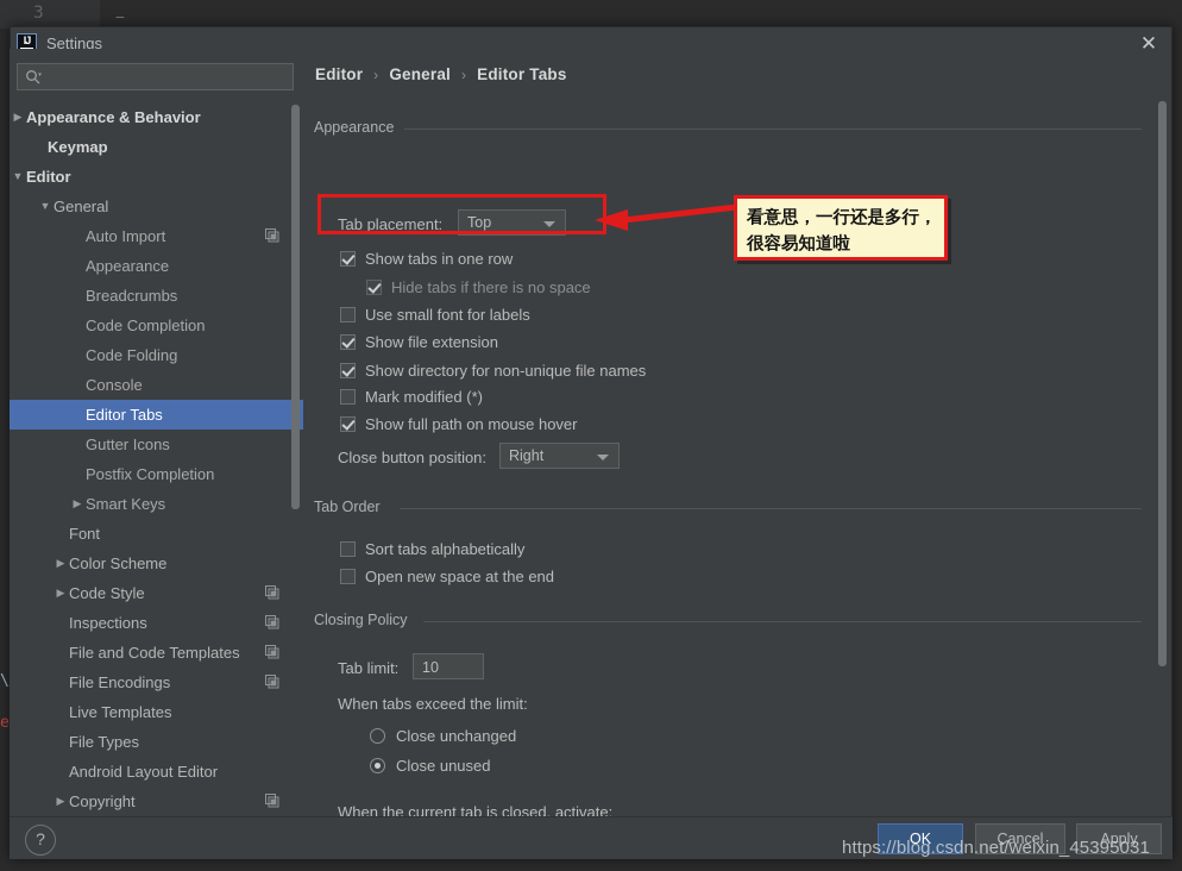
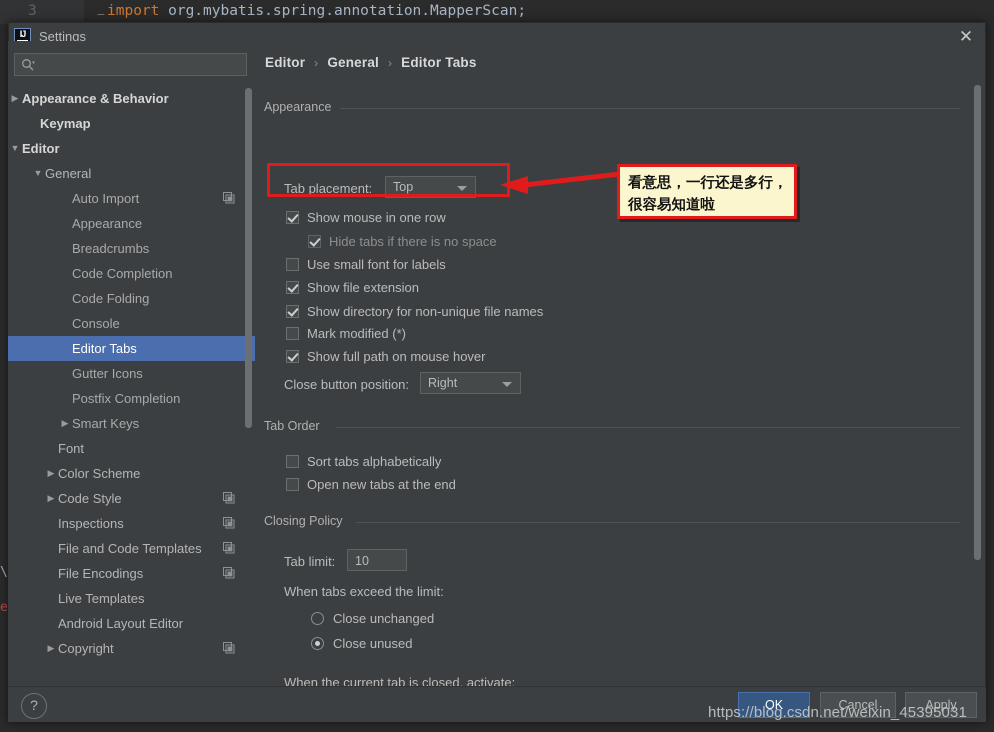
  3
  ⚊
+ import org.mybatis.spring.annotation.MapperScan;
  \
  e
  IJ
  Settings
  ✕
  ▶
  Appearance & Behavior
  Keymap
  ▼
  Editor
  ▼
  General
  Auto Import
  Appearance
  Breadcrumbs
  Code Completion
  Code Folding
  Console
  Editor Tabs
  Gutter Icons
  Postfix Completion
  ▶
  Smart Keys
  Font
  ▶
  Color Scheme
  ▶
  Code Style
  Inspections
  File and Code Templates
  File Encodings
  Live Templates
- File Types
  Android Layout Editor
  ▶
  Copyright
  Editor › General › Editor Tabs
  Appearance
  Tab placement:
  Top
- Show tabs in one row
+ Show mouse in one row
  Hide tabs if there is no space
  Use small font for labels
  Show file extension
  Show directory for non-unique file names
  Mark modified (*)
  Show full path on mouse hover
  Close button position:
  Right
  Tab Order
  Sort tabs alphabetically
- Open new space at the end
+ Open new tabs at the end
  Closing Policy
  Tab limit:
  10
  When tabs exceed the limit:
  Close unchanged
  Close unused
  When the current tab is closed, activate:
  看意思，一行还是多行，很容易知道啦
  ?
  OK
  Cancel
  Apply
  https://blog.csdn.net/weixin_45395031
